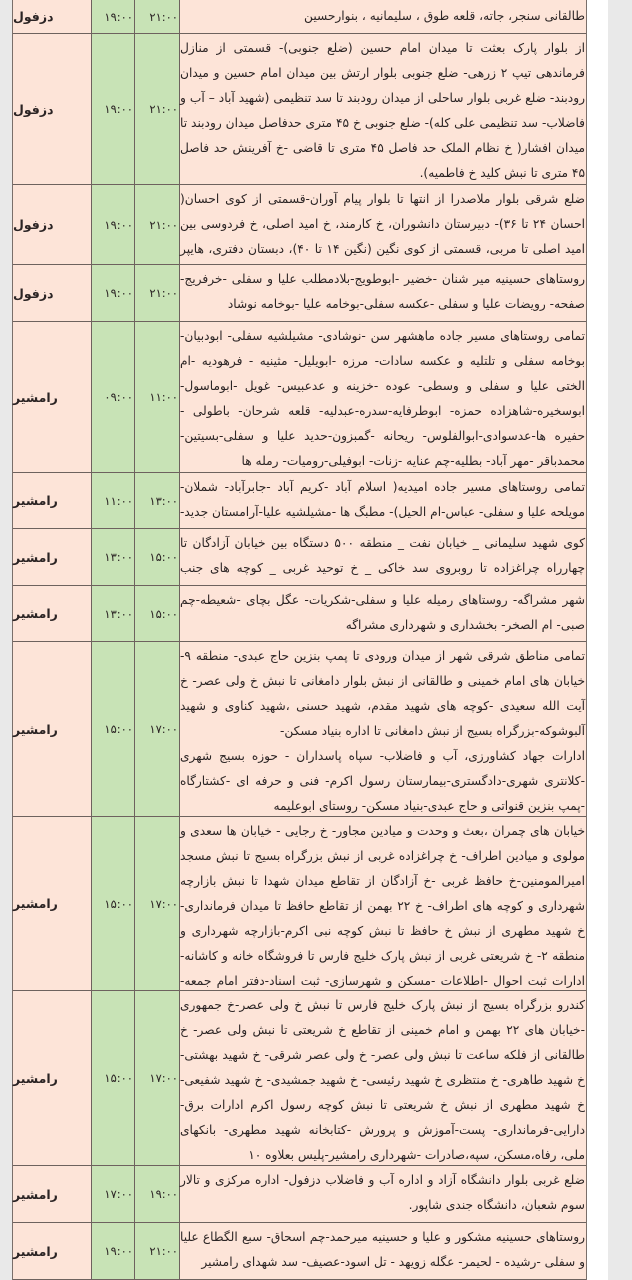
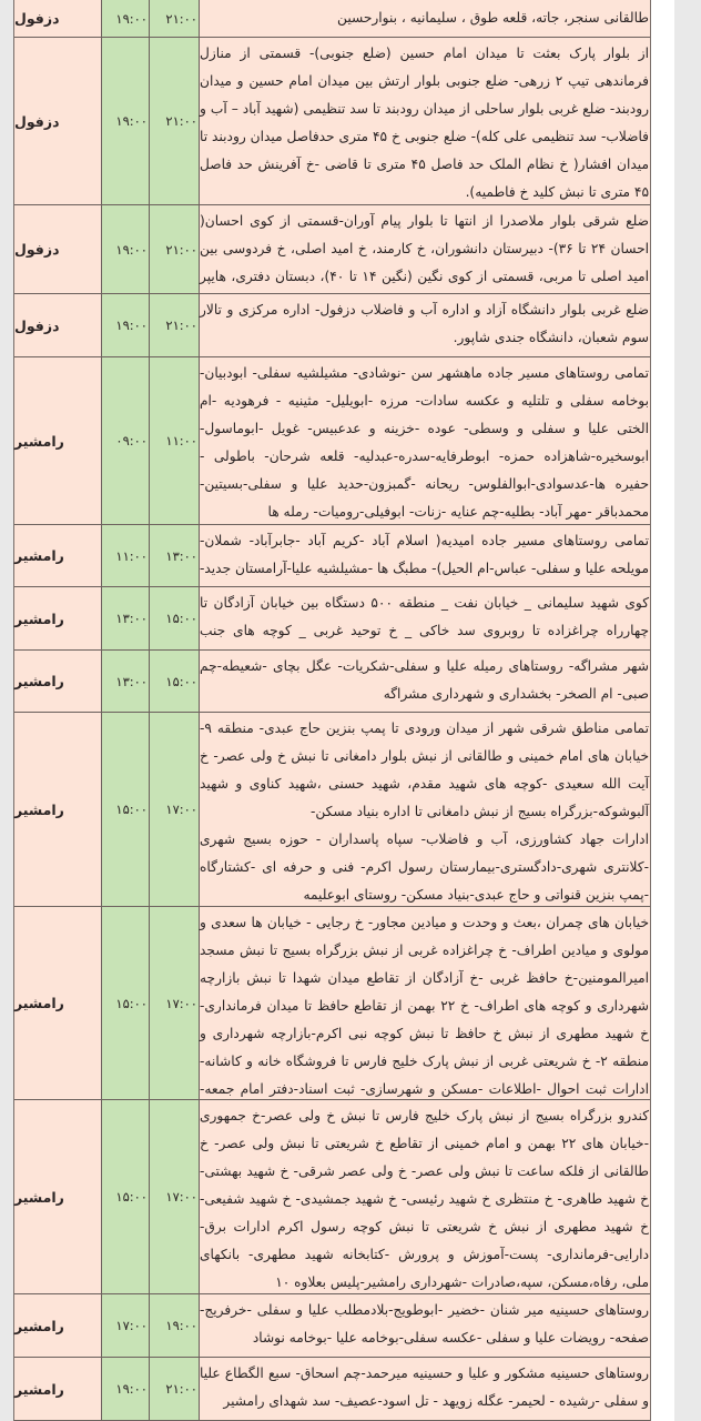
  دزفول
  ۱۹:۰۰
  ۲۱:۰۰
  طالقانی سنجر، جاته، قلعه طوق ، سلیمانیه ، بنوارحسین
  دزفول
  ۱۹:۰۰
  ۲۱:۰۰
  از بلوار پارک بعثت تا میدان امام حسین (ضلع جنوبی)- قسمتی از منازل فرماندهی تیپ ۲ زرهی- ضلع جنوبی بلوار ارتش بین میدان امام حسین و میدان رودبند- ضلع غربی بلوار ساحلی از میدان رودبند تا سد تنظیمی (شهید آباد – آب و فاضلاب- سد تنظیمی علی کله)- ضلع جنوبی خ ۴۵ متری حدفاصل میدان رودبند تا میدان افشار( خ نظام الملک حد فاصل ۴۵ متری تا قاضی -خ آفرینش حد فاصل ۴۵ متری تا نبش کلید خ فاطمیه).
  دزفول
  ۱۹:۰۰
  ۲۱:۰۰
  ضلع شرقی بلوار ملاصدرا از انتها تا بلوار پیام آوران-قسمتی از کوی احسان( احسان ۲۴ تا ۳۶)- دبیرستان دانشوران، خ کارمند، خ امید اصلی، خ فردوسی بین امید اصلی تا مربی، قسمتی از کوی نگین (نگین ۱۴ تا ۴۰)، دبستان دفتری، هایپر
  دزفول
  ۱۹:۰۰
  ۲۱:۰۰
- روستاهای حسینیه میر شنان -خضیر -ابوطویج-بلادمطلب علیا و سفلی -خرفریج-صفحه- رویضات علیا و سفلی -عکسه سفلی-بوخامه علیا -بوخامه نوشاد
+ ضلع غربی بلوار دانشگاه آزاد و اداره آب و فاضلاب دزفول- اداره مرکزی و تالار سوم شعبان، دانشگاه جندی شاپور.
  رامشیر
  ۰۹:۰۰
  ۱۱:۰۰
  تمامی روستاهای مسیر جاده ماهشهر سن -نوشادی- مشیلشیه سفلی- ابودبیان- بوخامه سفلی و تلتلیه و عکسه سادات- مرزه -ابویلیل- مثینیه - فرهودیه -ام الختی علیا و سفلی و وسطی- عوده -خزینه و عدعبیس- غویل -ابوماسول-ابوسخیره-شاهزاده حمزه- ابوطرفایه-سدره-عبدلیه- قلعه شرحان- باطولی - حفیره ها-عدسوادی-ابوالفلوس- ریحانه -گمبزون-حدید علیا و سفلی-بسیتین- محمدباقر -مهر آباد- بطلیه-چم عنایه -زنات- ابوفیلی-رومیات- رمله ها
  رامشیر
  ۱۱:۰۰
  ۱۳:۰۰
  تمامی روستاهای مسیر جاده امیدیه( اسلام آباد -کریم آباد -جابرآباد- شملان- مویلحه علیا و سفلی- عباس-ام الحیل)- مطبگ ها -مشیلشیه علیا-آرامستان جدید-
  رامشیر
  ۱۳:۰۰
  ۱۵:۰۰
  کوی شهید سلیمانی _ خیابان نفت _ منطقه ۵۰۰ دستگاه بین خیابان آزادگان تا چهارراه چراغزاده تا روبروی سد خاکی _ خ توحید غربی _ کوچه های جنب
  رامشیر
  ۱۳:۰۰
  ۱۵:۰۰
  شهر مشراگه- روستاهای رمیله علیا و سفلی-شکریات- عگل بچای -شعیطه-چم صبی- ام الصخر- بخشداری و شهرداری مشراگه
  رامشیر
  ۱۵:۰۰
  ۱۷:۰۰
  تمامی مناطق شرقی شهر از میدان ورودی تا پمپ بنزین حاج عبدی- منطقه ۹- خیابان های امام خمینی و طالقانی از نبش بلوار دامغانی تا نبش خ ولی عصر- خ آیت الله سعیدی -کوچه های شهید مقدم، شهید حسنی ،شهید کناوی و شهید آلبوشوکه-بزرگراه بسیج از نبش دامغانی تا اداره بنیاد مسکن-
  ادارات جهاد کشاورزی، آب و فاضلاب- سپاه پاسداران - حوزه بسیج شهری -کلانتری شهری-دادگستری-بیمارستان رسول اکرم- فنی و حرفه ای -کشتارگاه -پمپ بنزین قنواتی و حاج عبدی-بنیاد مسکن- روستای ابوعلیمه
  رامشیر
  ۱۵:۰۰
  ۱۷:۰۰
  خیابان های چمران ،بعث و وحدت و میادین مجاور- خ رجایی - خیابان ها سعدی و مولوی و میادین اطراف- خ چراغزاده غربی از نبش بزرگراه بسیج تا نبش مسجد امیرالمومنین-خ حافظ غربی -خ آزادگان از تقاطع میدان شهدا تا نبش بازارچه شهرداری و کوچه های اطراف- خ ۲۲ بهمن از تقاطع حافظ تا میدان فرمانداری- خ شهید مطهری از نبش خ حافظ تا نبش کوچه نبی اکرم-بازارچه شهرداری و منطقه ۲- خ شریعتی غربی از نبش پارک خلیج فارس تا فروشگاه خانه و کاشانه- ادارات ثبت احوال -اطلاعات -مسکن و شهرسازی- ثبت اسناد-دفتر امام جمعه-
  رامشیر
  ۱۵:۰۰
  ۱۷:۰۰
  کندرو بزرگراه بسیج از نبش پارک خلیج فارس تا نبش خ ولی عصر-خ جمهوری -خیابان های ۲۲ بهمن و امام خمینی از تقاطع خ شریعتی تا نبش ولی عصر- خ طالقانی از فلکه ساعت تا نبش ولی عصر- خ ولی عصر شرقی- خ شهید بهشتی-خ شهید طاهری- خ منتظری خ شهید رئیسی- خ شهید جمشیدی- خ شهید شفیعی-خ شهید مطهری از نبش خ شریعتی تا نبش کوچه رسول اکرم ادارات برق- دارایی-فرمانداری- پست-آموزش و پرورش -کتابخانه شهید مطهری- بانکهای ملی، رفاه،مسکن، سپه،صادرات -شهرداری رامشیر-پلیس بعلاوه ۱۰
  رامشیر
  ۱۷:۰۰
  ۱۹:۰۰
- ضلع غربی بلوار دانشگاه آزاد و اداره آب و فاضلاب دزفول- اداره مرکزی و تالار سوم شعبان، دانشگاه جندی شاپور.
+ روستاهای حسینیه میر شنان -خضیر -ابوطویج-بلادمطلب علیا و سفلی -خرفریج-صفحه- رویضات علیا و سفلی -عکسه سفلی-بوخامه علیا -بوخامه نوشاد
  رامشیر
  ۱۹:۰۰
  ۲۱:۰۰
  روستاهای حسینیه مشکور و علیا و حسینیه میرحمد-چم اسحاق- سبع الگطاع علیا و سفلی -رشیده - لحیمر- عگله زویهد - تل اسود-عصیف- سد شهدای رامشیر
